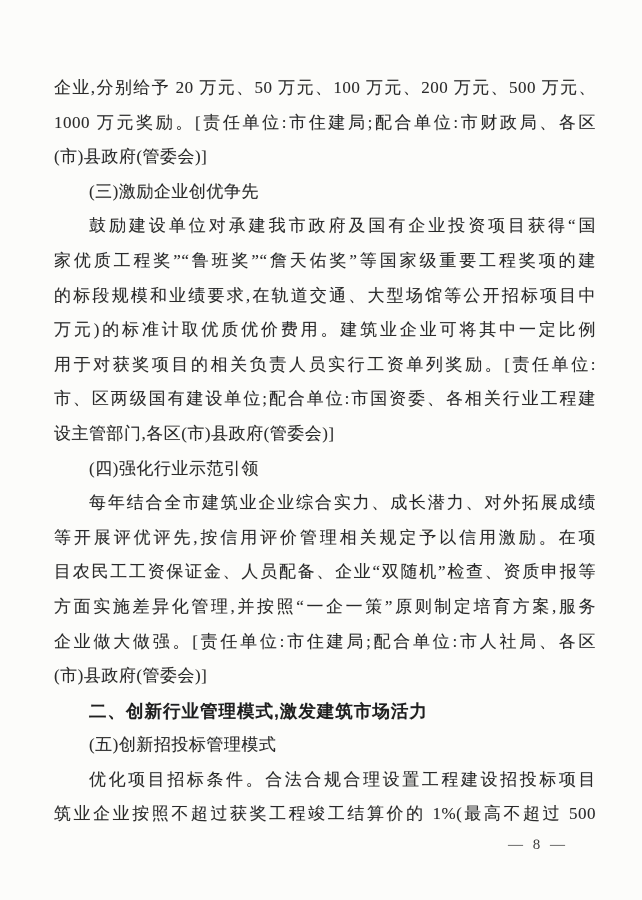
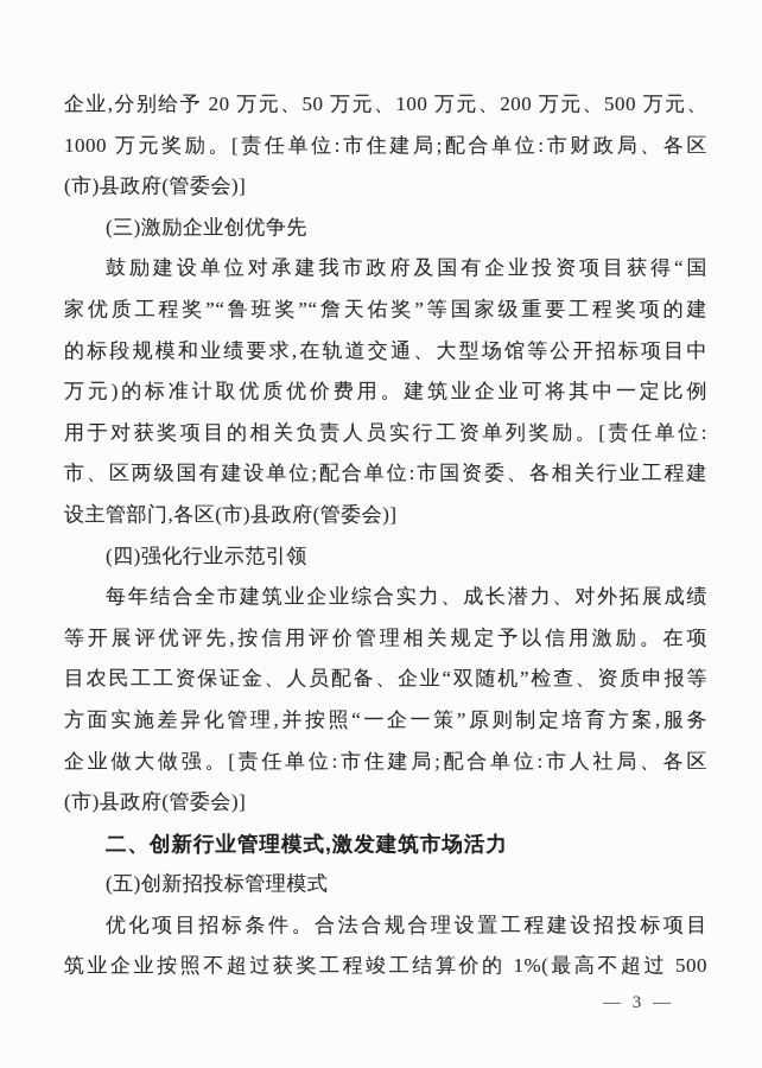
  企业,分别给予 20 万元、50 万元、100 万元、200 万元、500 万元、
  1000 万元奖励。[责任单位:市住建局;配合单位:市财政局、各区
  (市)县政府(管委会)]
  (三)激励企业创优争先
  鼓励建设单位对承建我市政府及国有企业投资项目获得“国
  家优质工程奖”“鲁班奖”“詹天佑奖”等国家级重要工程奖项的建
  的标段规模和业绩要求,在轨道交通、大型场馆等公开招标项目中
  万元)的标准计取优质优价费用。建筑业企业可将其中一定比例
  用于对获奖项目的相关负责人员实行工资单列奖励。[责任单位:
  市、区两级国有建设单位;配合单位:市国资委、各相关行业工程建
  设主管部门,各区(市)县政府(管委会)]
  (四)强化行业示范引领
  每年结合全市建筑业企业综合实力、成长潜力、对外拓展成绩
  等开展评优评先,按信用评价管理相关规定予以信用激励。在项
  目农民工工资保证金、人员配备、企业“双随机”检查、资质申报等
  方面实施差异化管理,并按照“一企一策”原则制定培育方案,服务
  企业做大做强。[责任单位:市住建局;配合单位:市人社局、各区
  (市)县政府(管委会)]
  二、创新行业管理模式,激发建筑市场活力
  (五)创新招投标管理模式
  优化项目招标条件。合法合规合理设置工程建设招投标项目
  筑业企业按照不超过获奖工程竣工结算价的 1%(最高不超过 500
- — 8 —
+ — 3 —
